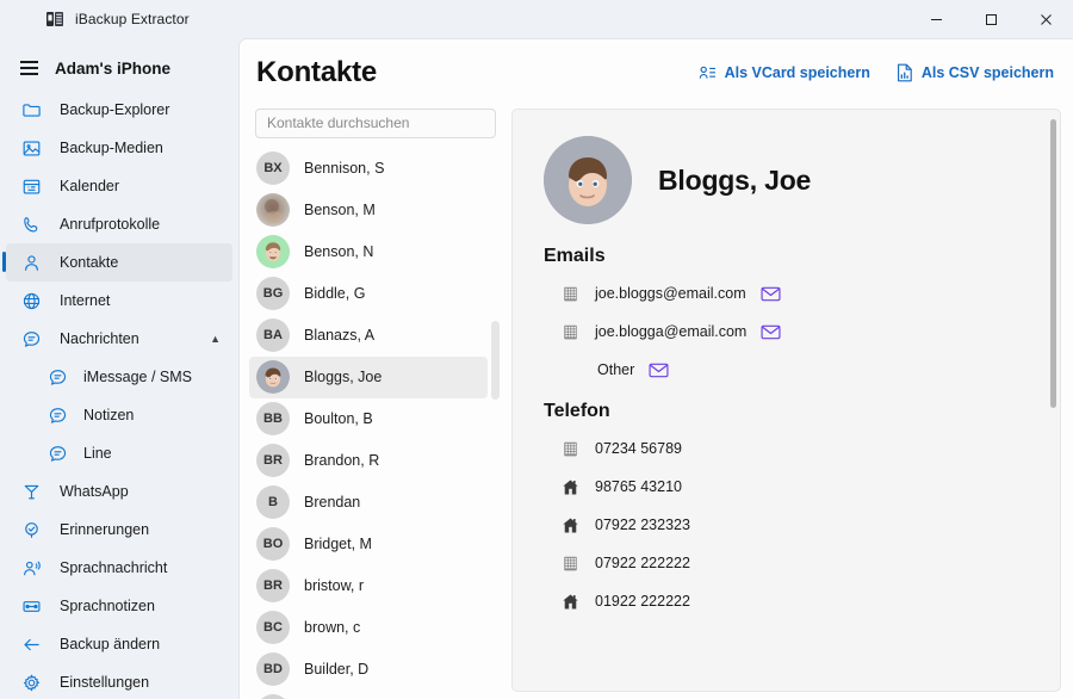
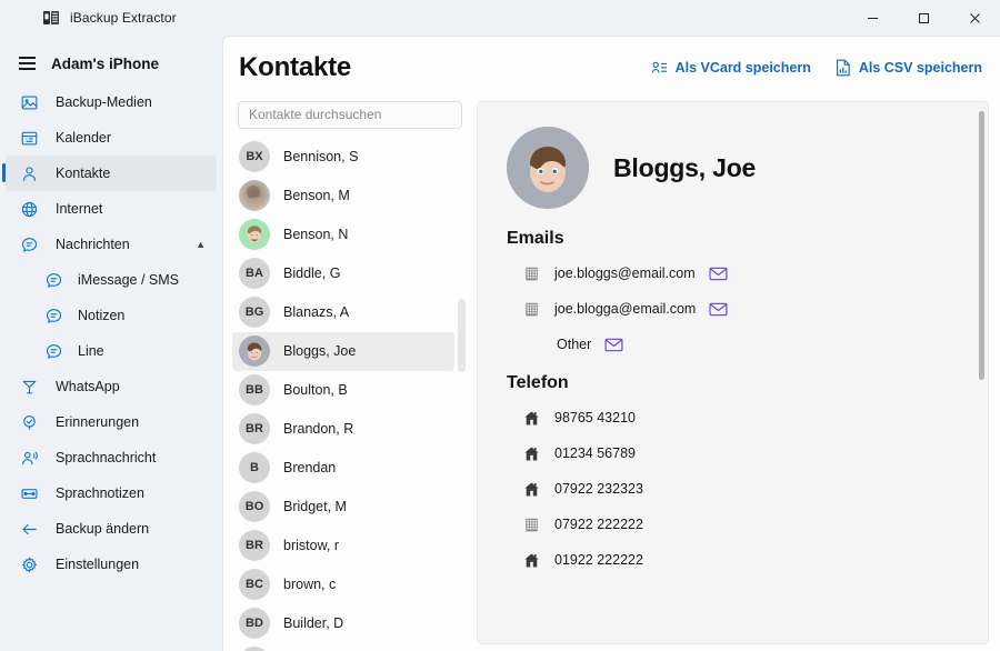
  iBackup Extractor
  Adam's iPhone
- Backup-Explorer
  Backup-Medien
  Kalender
- Anrufprotokolle
  Kontakte
  Internet
  Nachrichten
  ▲
  iMessage / SMS
  Notizen
  Line
  WhatsApp
  Erinnerungen
  Sprachnachricht
  Sprachnotizen
  Backup ändern
  Einstellungen
  Kontakte
  Als VCard speichern
  Als CSV speichern
  Kontakte durchsuchen
  BX
  Bennison, S
  Benson, M
  Benson, N
- BG
+ BA
  Biddle, G
- BA
+ BG
  Blanazs, A
  Bloggs, Joe
  BB
  Boulton, B
  BR
  Brandon, R
  B
  Brendan
  BO
  Bridget, M
  BR
  bristow, r
  BC
  brown, c
  BD
  Builder, D
  Bloggs, Joe
  Emails
  joe.bloggs@email.com
  joe.blogga@email.com
  Other
  Telefon
- 07234 56789
  98765 43210
+ 01234 56789
  07922 232323
  07922 222222
  01922 222222
